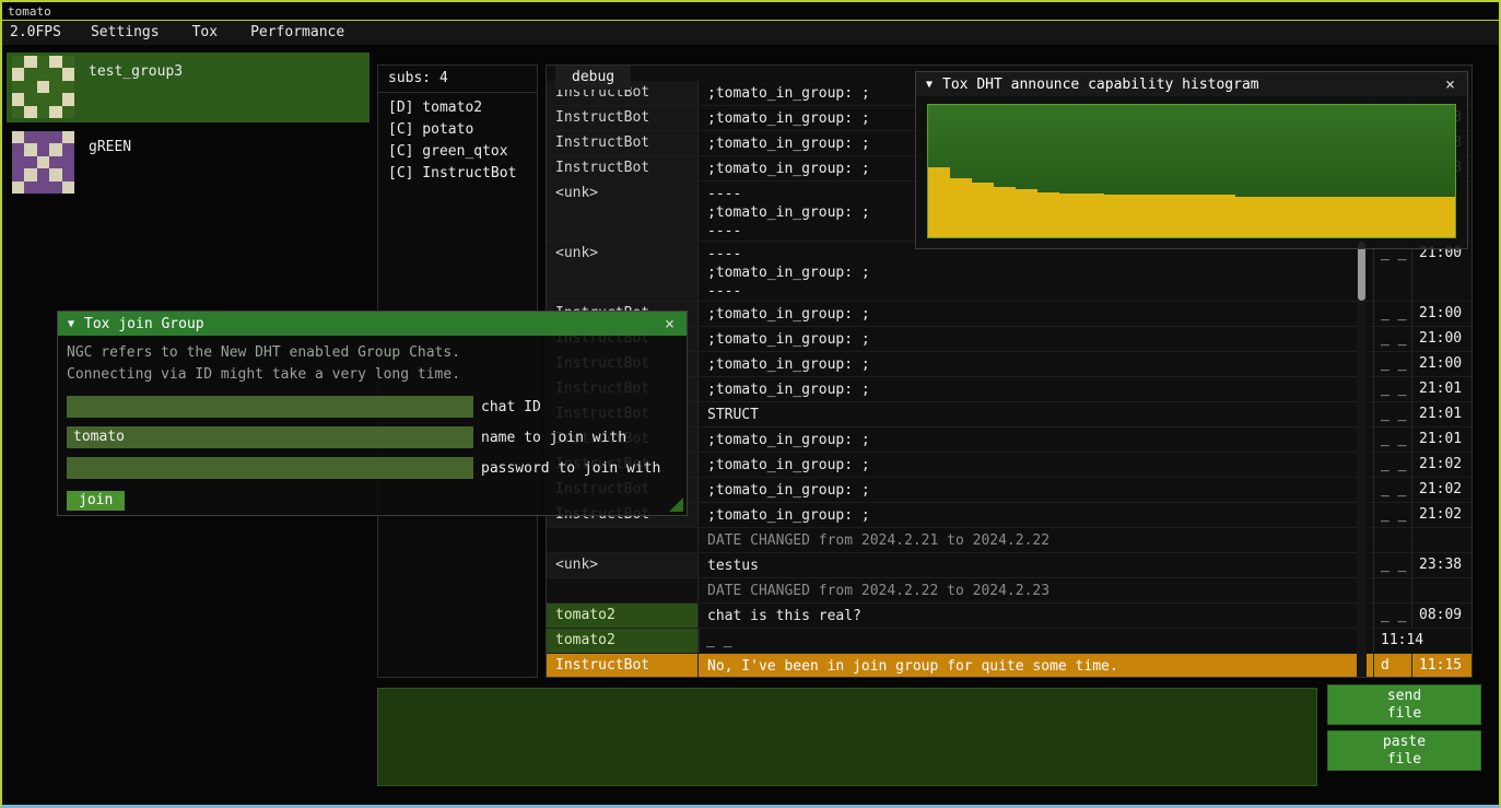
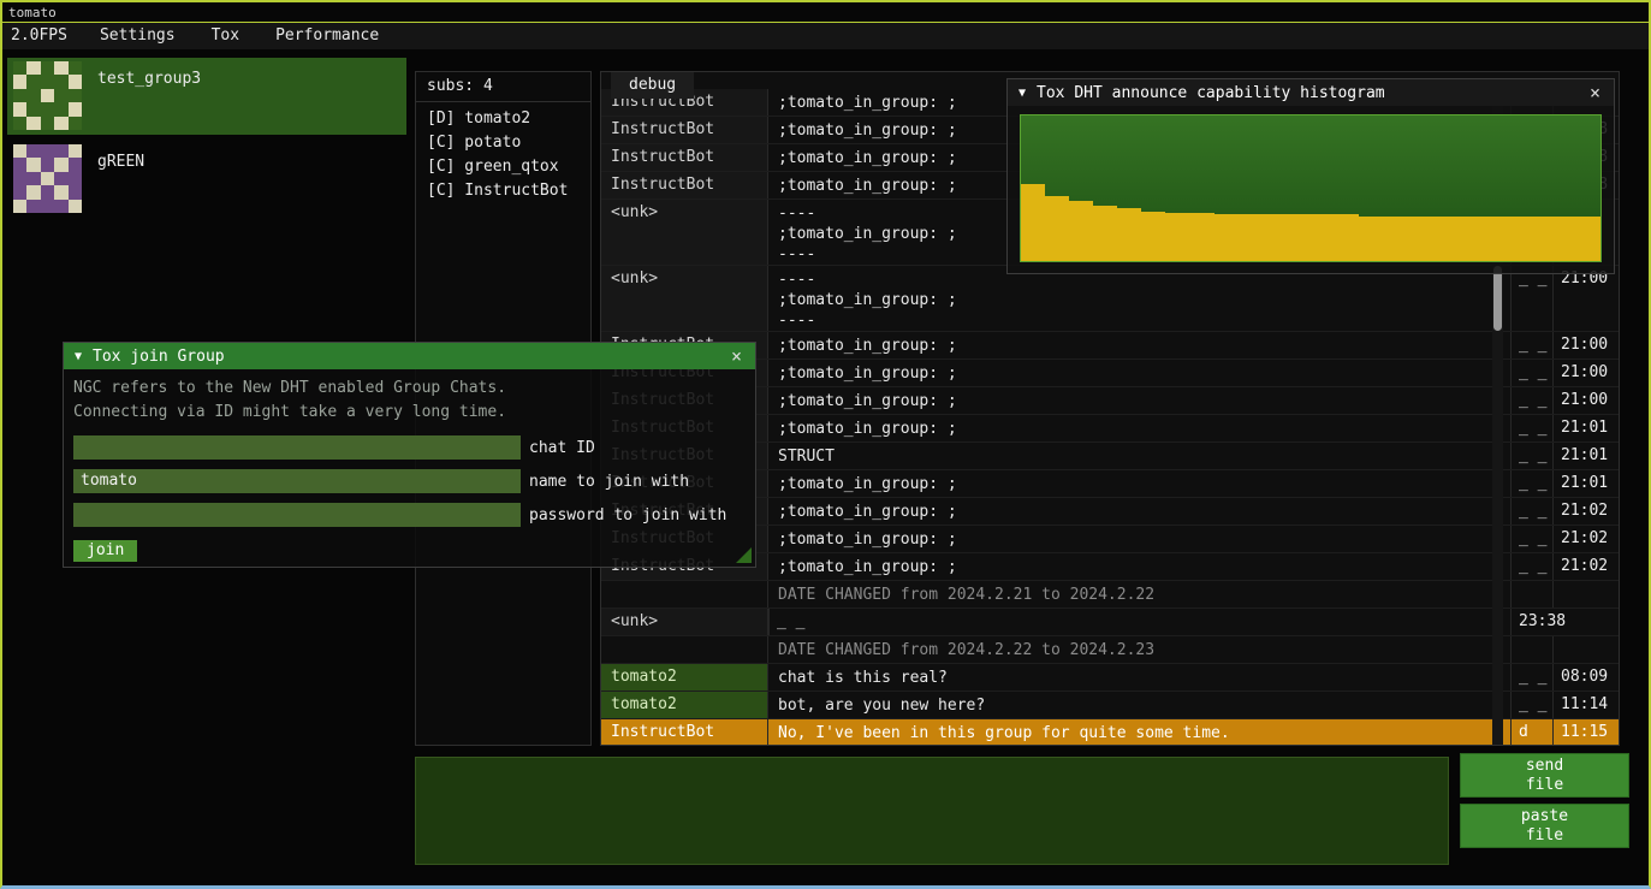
  tomato
  2.0FPS
  Settings
  Tox
  Performance
  test_group3
  gREEN
  subs: 4
  [D] tomato2
  [C] potato
  [C] green_qtox
  [C] InstructBot
  InstructBot
  ;tomato_in_group: ;
  InstructBot
  ;tomato_in_group: ;
  InstructBot
  ;tomato_in_group: ;
  InstructBot
  ;tomato_in_group: ;
  <unk>
  ----
  ;tomato_in_group: ;
  ----
  <unk>
  ----
  ;tomato_in_group: ;
  ----
  _ _
  21:00
  ;tomato_in_group: ;
  _ _
  21:00
  InstructBot
  ;tomato_in_group: ;
  _ _
  21:00
  InstructBot
  ;tomato_in_group: ;
  _ _
  21:00
  InstructBot
  ;tomato_in_group: ;
  _ _
  21:01
  InstructBot
  STRUCT
  _ _
  21:01
  InstructBot
  ;tomato_in_group: ;
  _ _
  21:01
  InstructBot
  ;tomato_in_group: ;
  _ _
  21:02
  InstructBot
  ;tomato_in_group: ;
  _ _
  21:02
  InstructBot
  ;tomato_in_group: ;
  _ _
  21:02
  DATE CHANGED from 2024.2.21 to 2024.2.22
  <unk>
- testus
  _ _
  23:38
  DATE CHANGED from 2024.2.22 to 2024.2.23
  tomato2
  chat is this real?
  _ _
  08:09
  tomato2
+ bot, are you new here?
  _ _
  11:14
  InstructBot
- No, I've been in join group for quite some time.
+ No, I've been in this group for quite some time.
  d
  11:15
  debug
  send
  file
  paste
  file
  ▼
  Tox DHT announce capability histogram
  ×
  ▼
  Tox join Group
  ×
  NGC refers to the New DHT enabled Group Chats.
  Connecting via ID might take a very long time.
  chat ID
  tomato
  name to join with
  password to join with
  join
